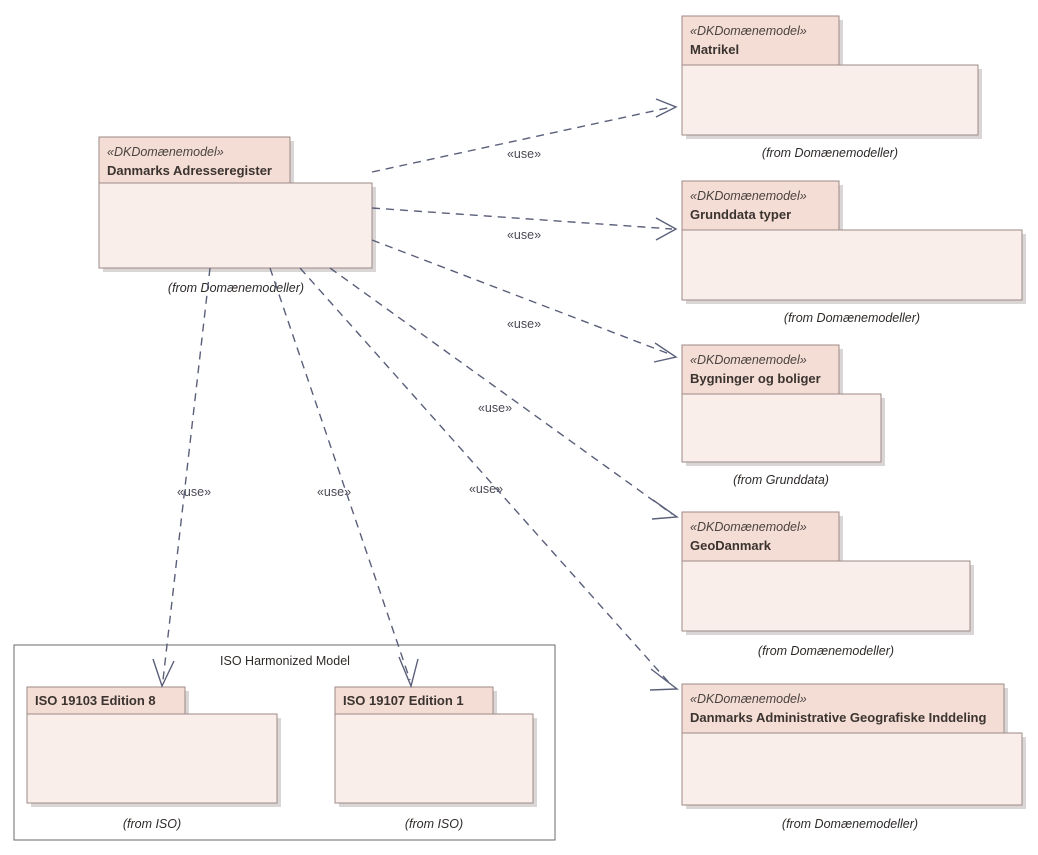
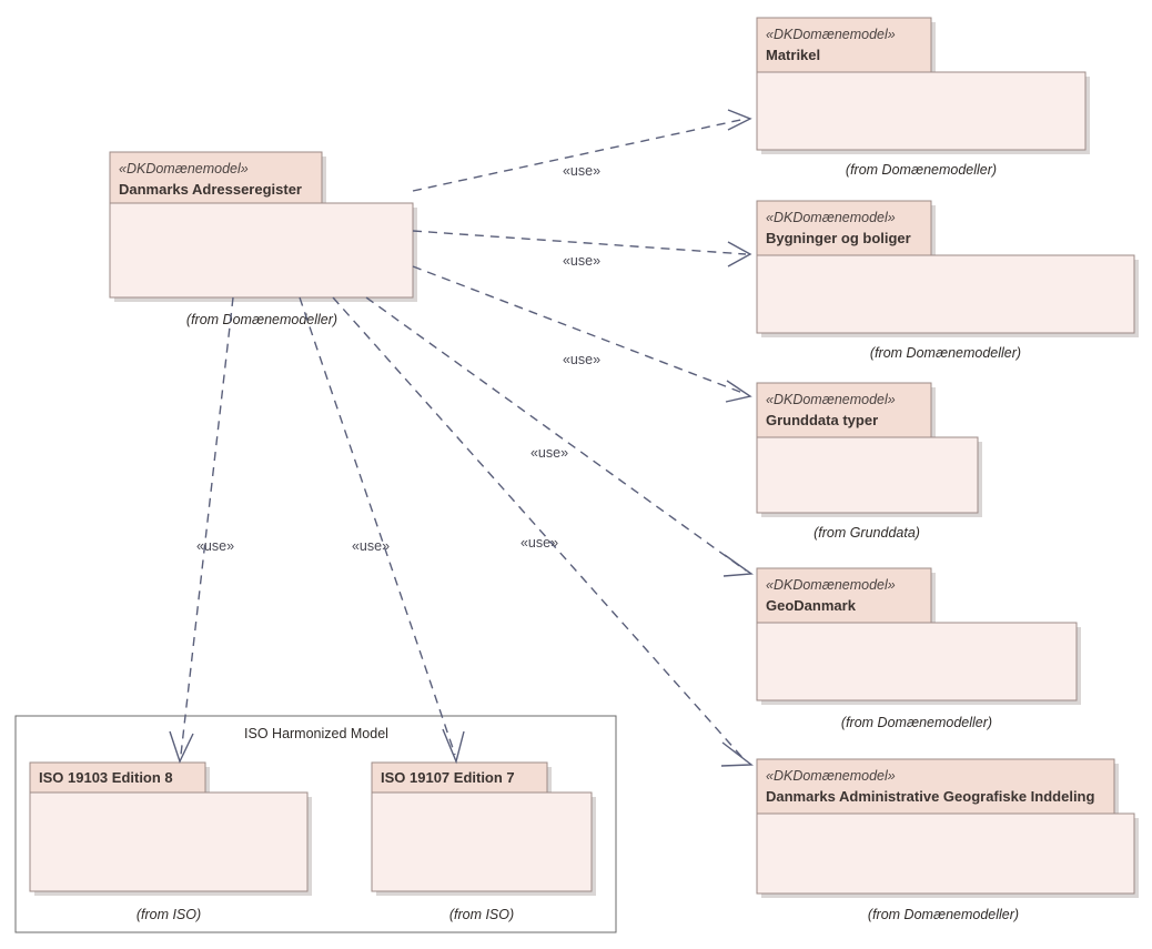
  ISO Harmonized Model
  ISO 19103 Edition 8
  (from ISO)
- ISO 19107 Edition 1
+ ISO 19107 Edition 7
  (from ISO)
  «DKDomænemodel»
  Danmarks Adresseregister
  (from Domænemodeller)
  «DKDomænemodel»
  Matrikel
  (from Domænemodeller)
  «DKDomænemodel»
- Grunddata typer
+ Bygninger og boliger
  (from Domænemodeller)
  «DKDomænemodel»
- Bygninger og boliger
+ Grunddata typer
  (from Grunddata)
  «DKDomænemodel»
  GeoDanmark
  (from Domænemodeller)
  «DKDomænemodel»
  Danmarks Administrative Geografiske Inddeling
  (from Domænemodeller)
  «use»
  «use»
  «use»
  «use»
  «use»
  «use»
  «use»
